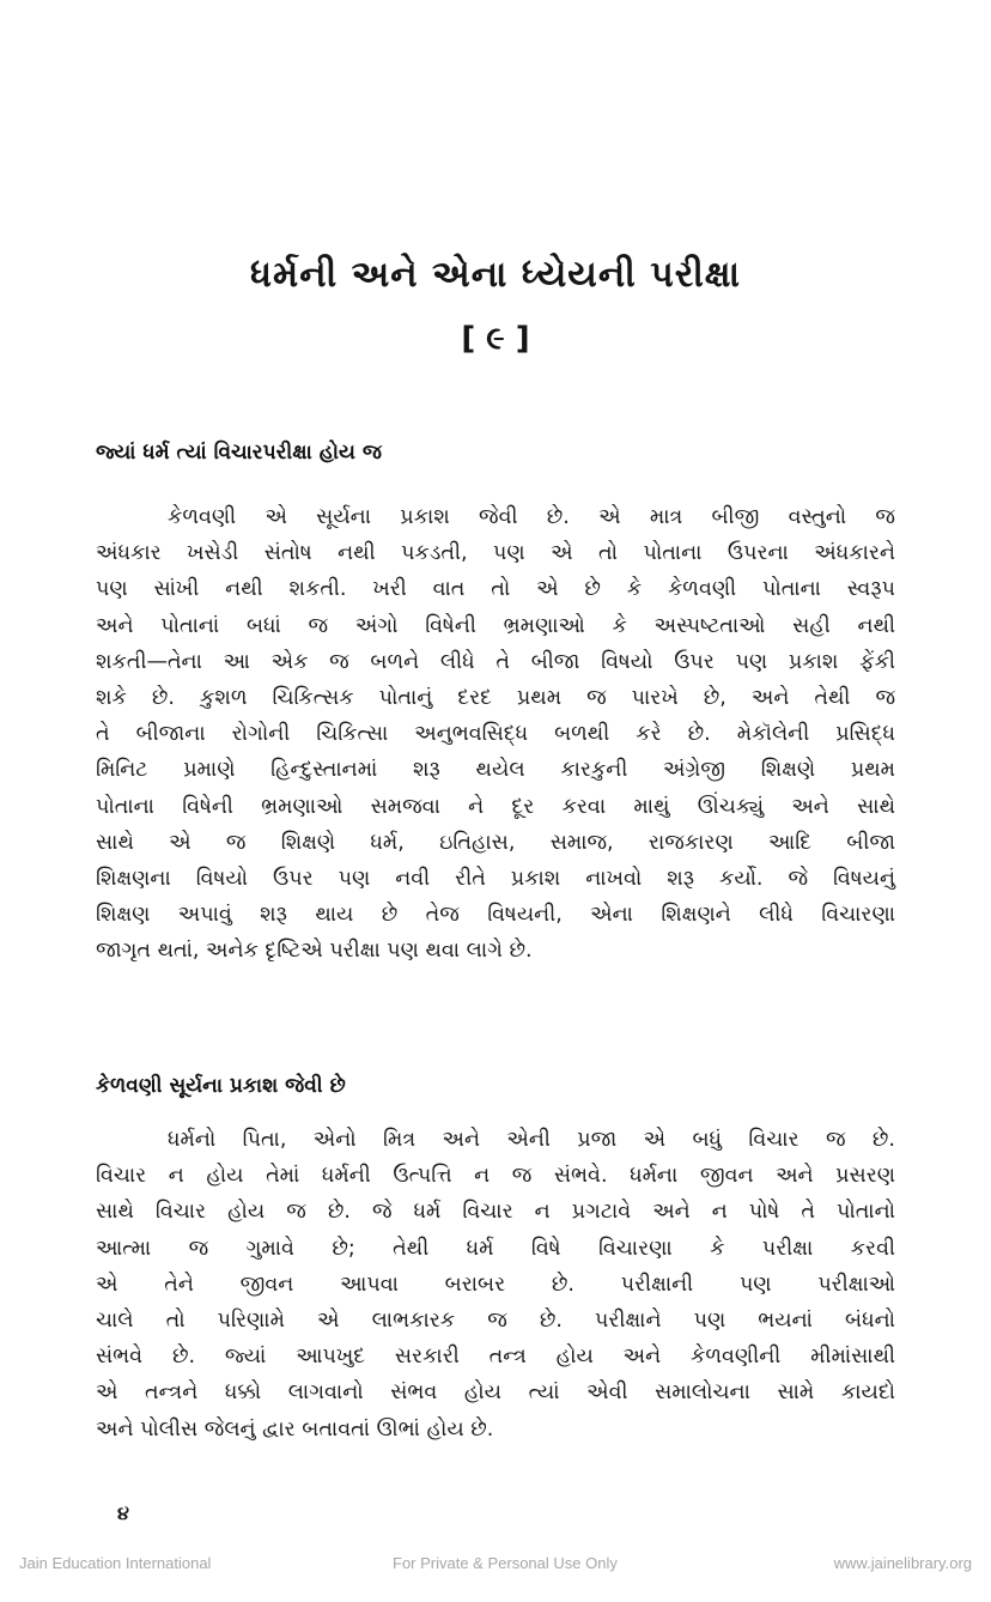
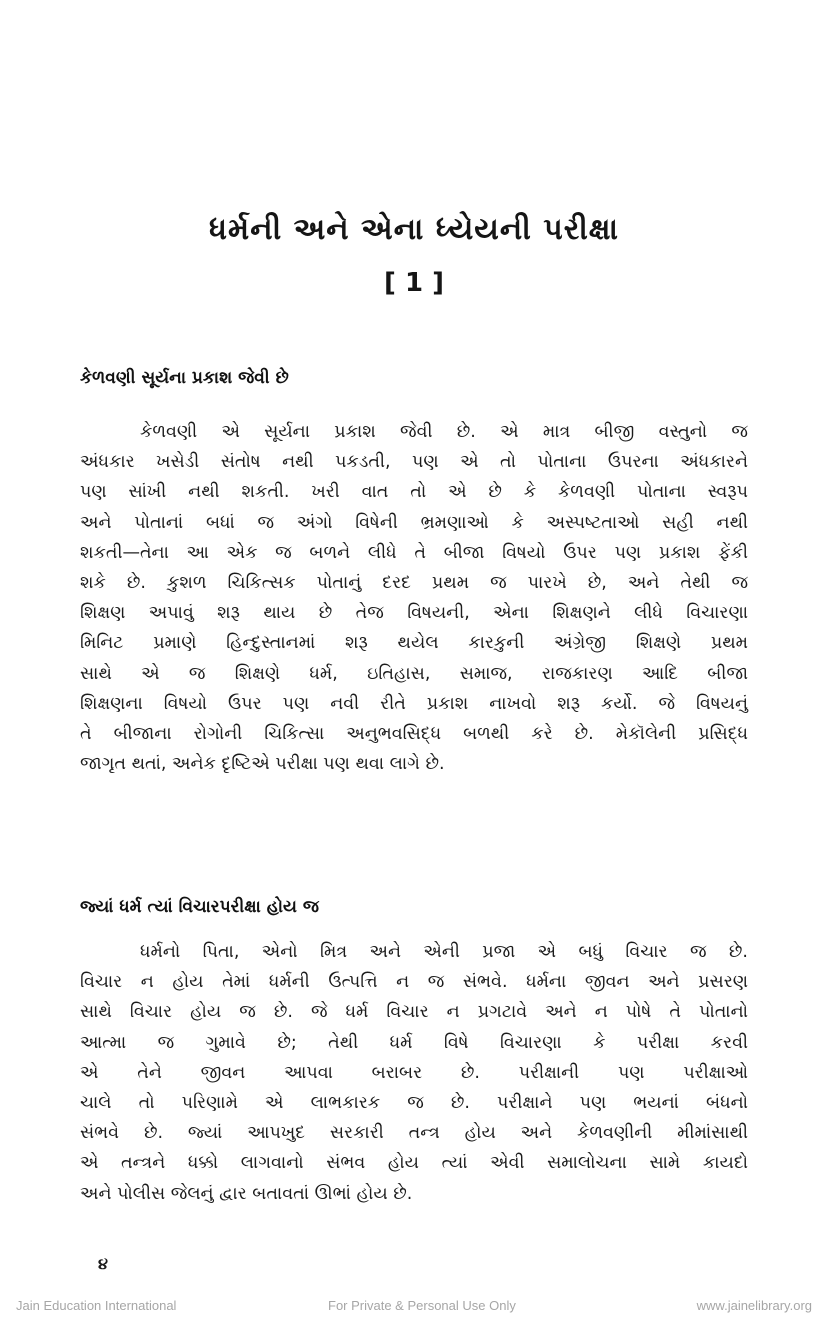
  ધર્મની અને એના ધ્યેયની પરીક્ષા
- [ ૯ ]
+ [ 1 ]
- જ્યાં ધર્મ ત્યાં વિચારપરીક્ષા હોય જ
+ કેળવણી સૂર્યના પ્રકાશ જેવી છે
  કેળવણી એ સૂર્યના પ્રકાશ જેવી છે. એ માત્ર બીજી વસ્તુનો જ
  અંધકાર ખસેડી સંતોષ નથી પકડતી, પણ એ તો પોતાના ઉપરના અંધકારને
  પણ સાંખી નથી શકતી. ખરી વાત તો એ છે કે કેળવણી પોતાના સ્વરૂપ
  અને પોતાનાં બધાં જ અંગો વિષેની ભ્રમણાઓ કે અસ્પષ્ટતાઓ સહી નથી
  શકતી—તેના આ એક જ બળને લીધે તે બીજા વિષયો ઉપર પણ પ્રકાશ ફેંકી
  શકે છે. કુશળ ચિકિત્સક પોતાનું દરદ પ્રથમ જ પારખે છે, અને તેથી જ
- તે બીજાના રોગોની ચિકિત્સા અનુભવસિદ્ધ બળથી કરે છે. મેકૉલેની પ્રસિદ્ધ
+ શિક્ષણ અપાવું શરૂ થાય છે તેજ વિષયની, એના શિક્ષણને લીધે વિચારણા
  મિનિટ પ્રમાણે હિન્દુસ્તાનમાં શરૂ થયેલ કારકુની અંગ્રેજી શિક્ષણે પ્રથમ
- પોતાના વિષેની ભ્રમણાઓ સમજવા ને દૂર કરવા માથું ઊંચક્યું અને સાથે
  સાથે એ જ શિક્ષણે ધર્મ, ઇતિહાસ, સમાજ, રાજકારણ આદિ બીજા
  શિક્ષણના વિષયો ઉપર પણ નવી રીતે પ્રકાશ નાખવો શરૂ કર્યો. જે વિષયનું
- શિક્ષણ અપાવું શરૂ થાય છે તેજ વિષયની, એના શિક્ષણને લીધે વિચારણા
+ તે બીજાના રોગોની ચિકિત્સા અનુભવસિદ્ધ બળથી કરે છે. મેકૉલેની પ્રસિદ્ધ
  જાગૃત થતાં, અનેક દૃષ્ટિએ પરીક્ષા પણ થવા લાગે છે.
- કેળવણી સૂર્યના પ્રકાશ જેવી છે
+ જ્યાં ધર્મ ત્યાં વિચારપરીક્ષા હોય જ
  ધર્મનો પિતા, એનો મિત્ર અને એની પ્રજા એ બધું વિચાર જ છે.
  વિચાર ન હોય તેમાં ધર્મની ઉત્પત્તિ ન જ સંભવે. ધર્મના જીવન અને પ્રસરણ
  સાથે વિચાર હોય જ છે. જે ધર્મ વિચાર ન પ્રગટાવે અને ન પોષે તે પોતાનો
  આત્મા જ ગુમાવે છે; તેથી ધર્મ વિષે વિચારણા કે પરીક્ષા કરવી
  એ તેને જીવન આપવા બરાબર છે. પરીક્ષાની પણ પરીક્ષાઓ
  ચાલે તો પરિણામે એ લાભકારક જ છે. પરીક્ષાને પણ ભયનાં બંધનો
  સંભવે છે. જ્યાં આપખુદ સરકારી તન્ત્ર હોય અને કેળવણીની મીમાંસાથી
  એ તન્ત્રને ધક્કો લાગવાનો સંભવ હોય ત્યાં એવી સમાલોચના સામે કાયદો
  અને પોલીસ જેલનું દ્વાર બતાવતાં ઊભાં હોય છે.
  ૪
  Jain Education International
  For Private & Personal Use Only
  www.jainelibrary.org
